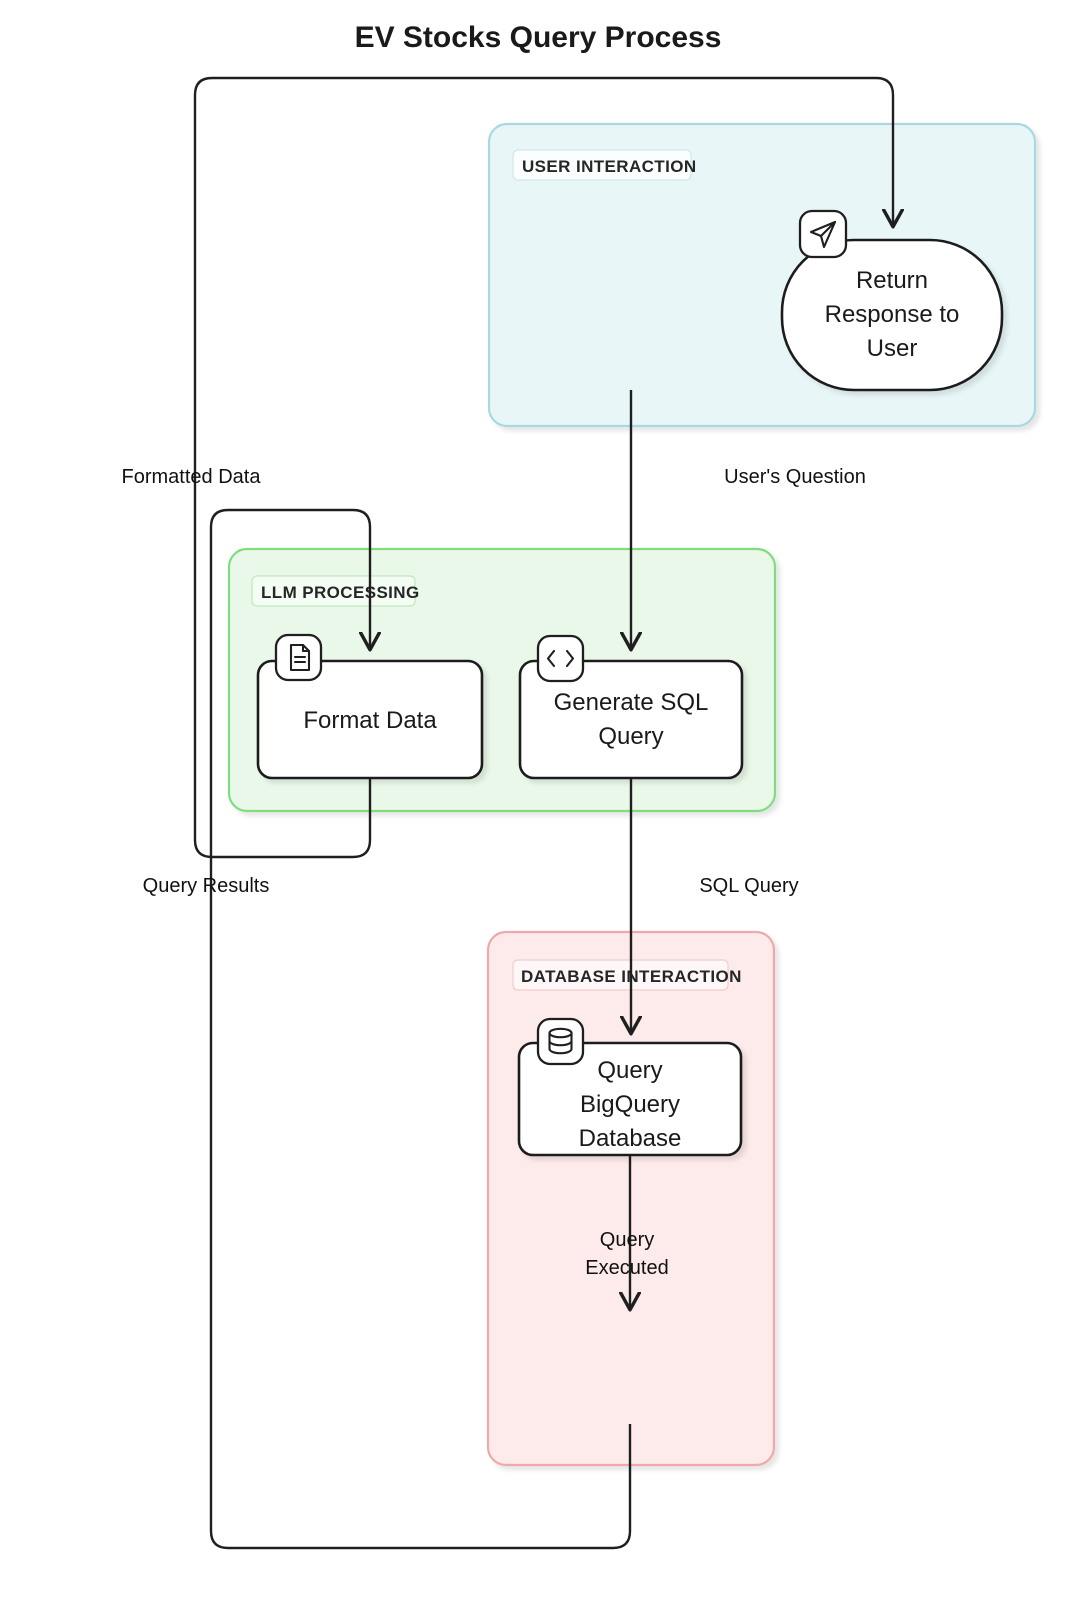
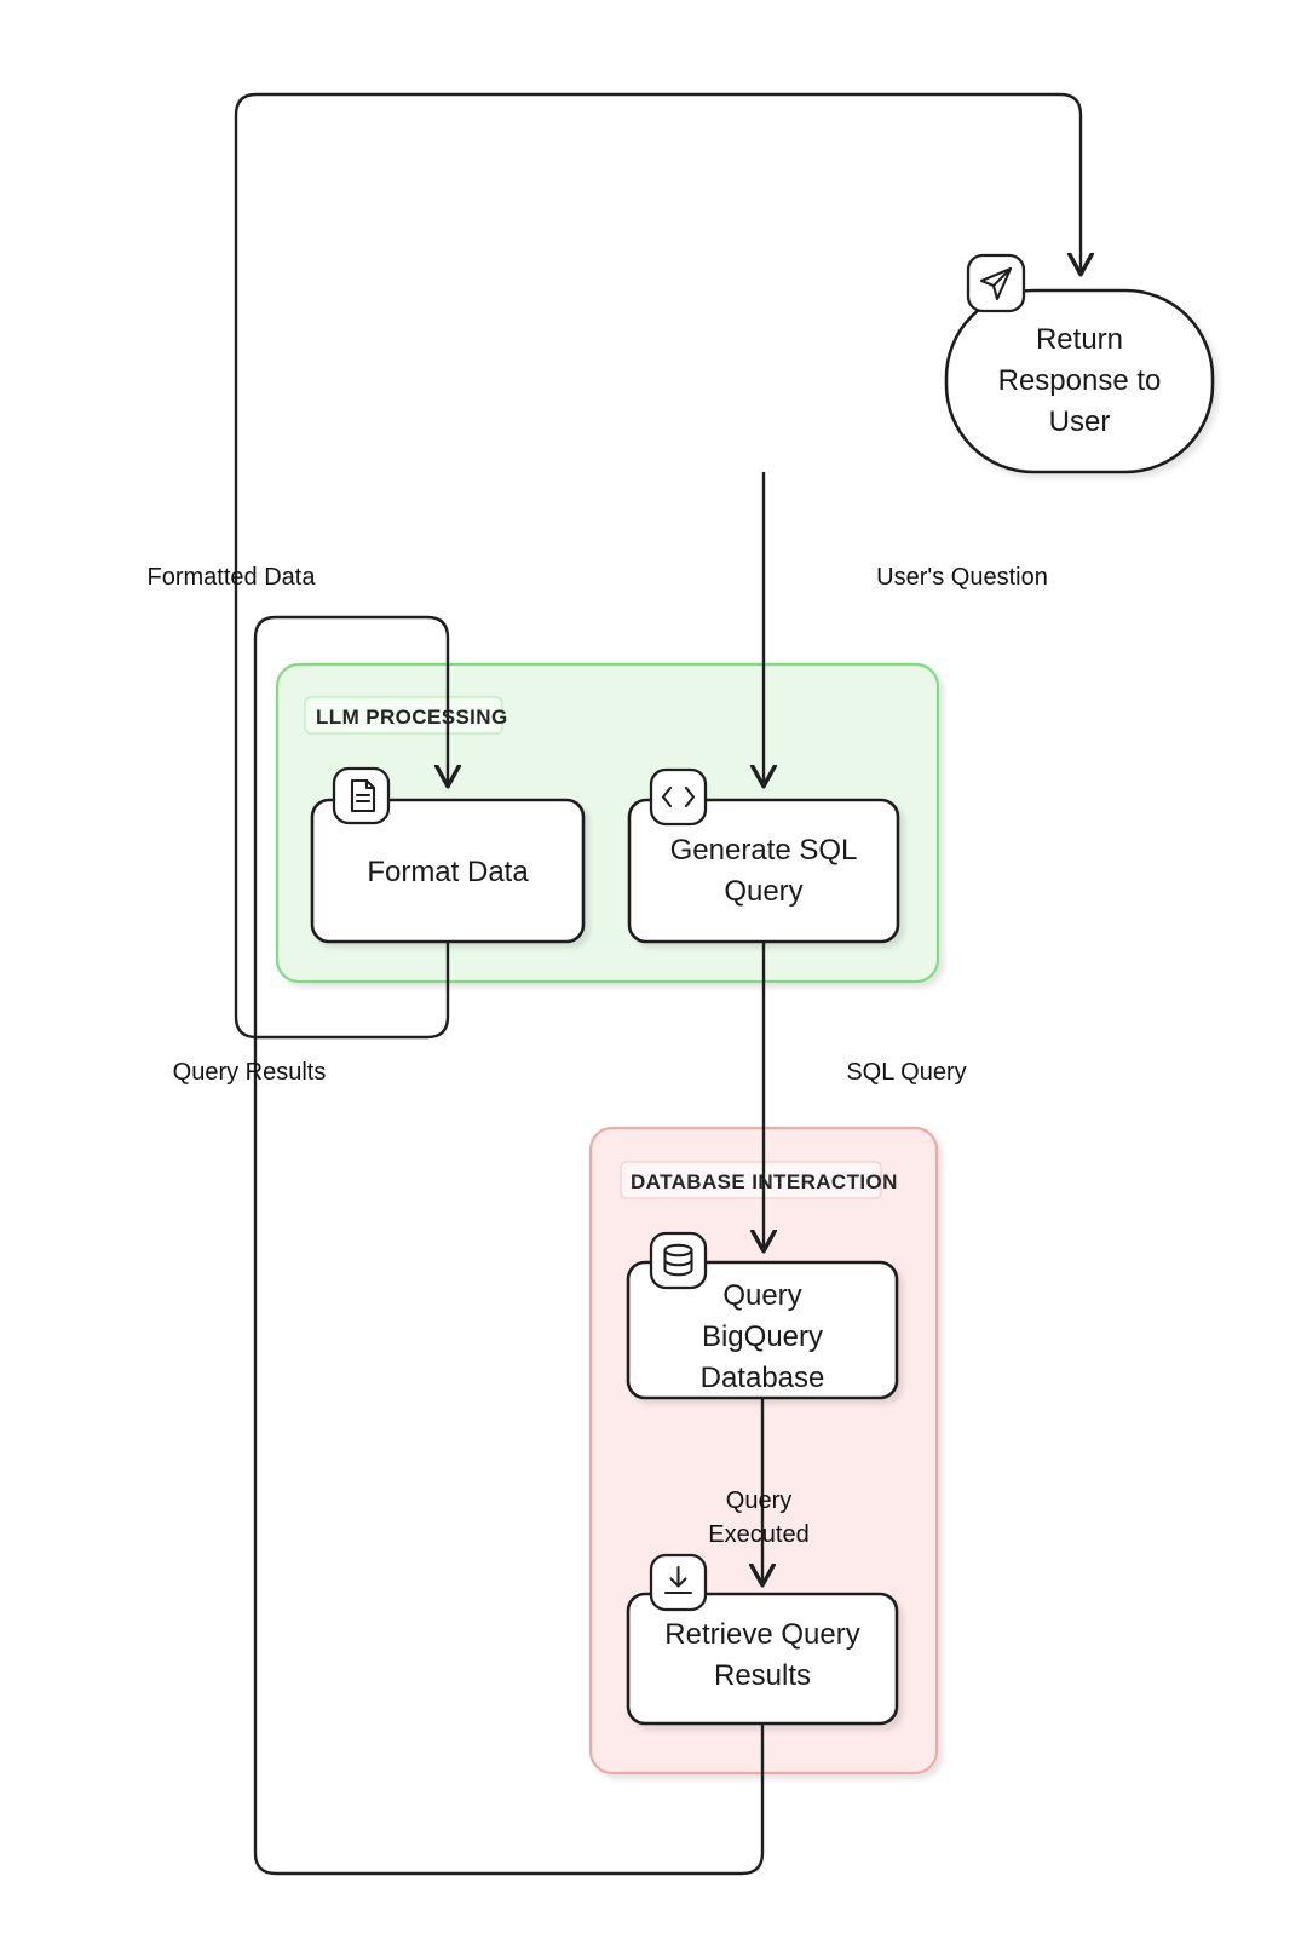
- EV Stocks Query Process
- USER INTERACTION
  LLM PROCESING
  DATABASE INTERACTION
  Formatted Data
  Query Results
  User's Question
  SQL Query
  Query
  Executed
  Return
  Response to
  User
  Format Data
  Generate SQL
  Query
  Query
  BigQuery
  Database
+ Retrieve Query
+ Results
